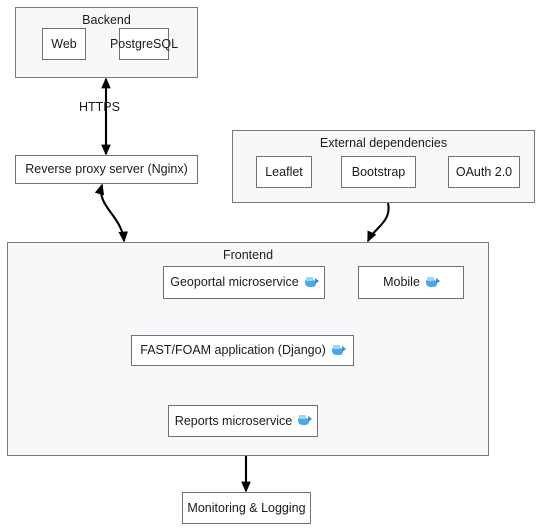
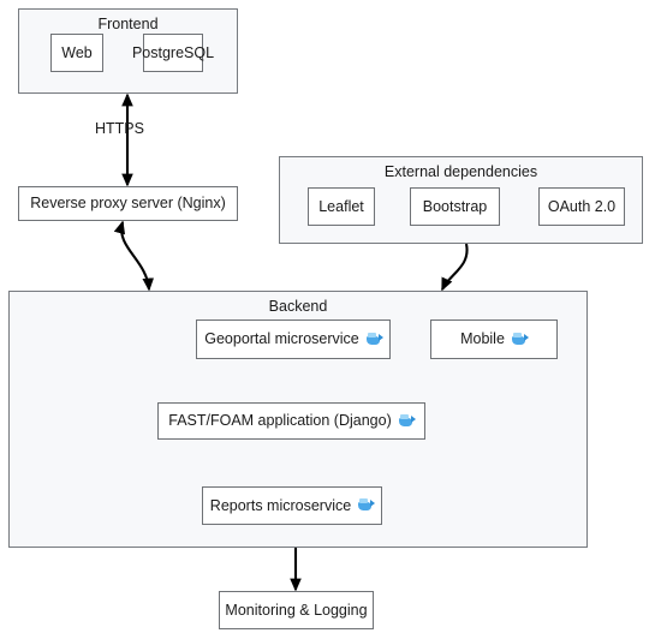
- Backend
+ Frontend
  Web
  PostgreSQL
  HTTPS
  Reverse proxy server (Nginx)
  External dependencies
  Leaflet
  Bootstrap
  OAuth 2.0
- Frontend
+ Backend
  Geoportal microservice
  Mobile
  FAST/FOAM application (Django)
  Reports microservice
  Monitoring & Logging
